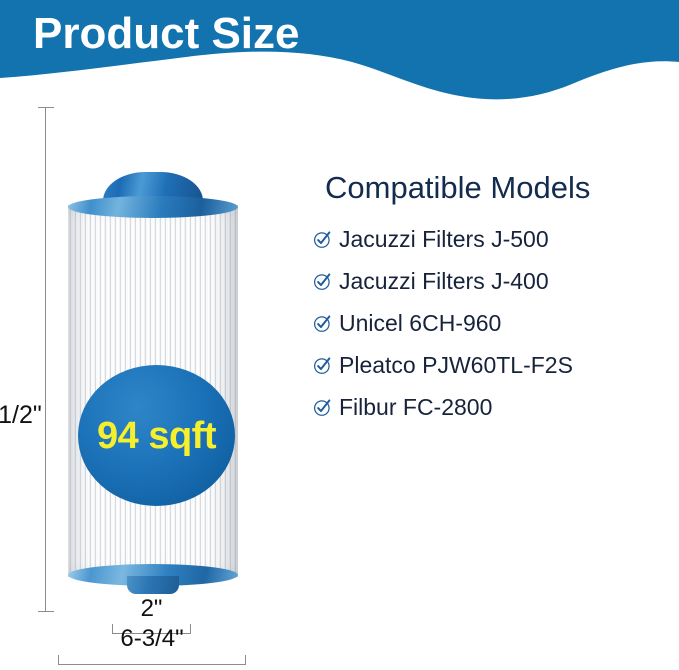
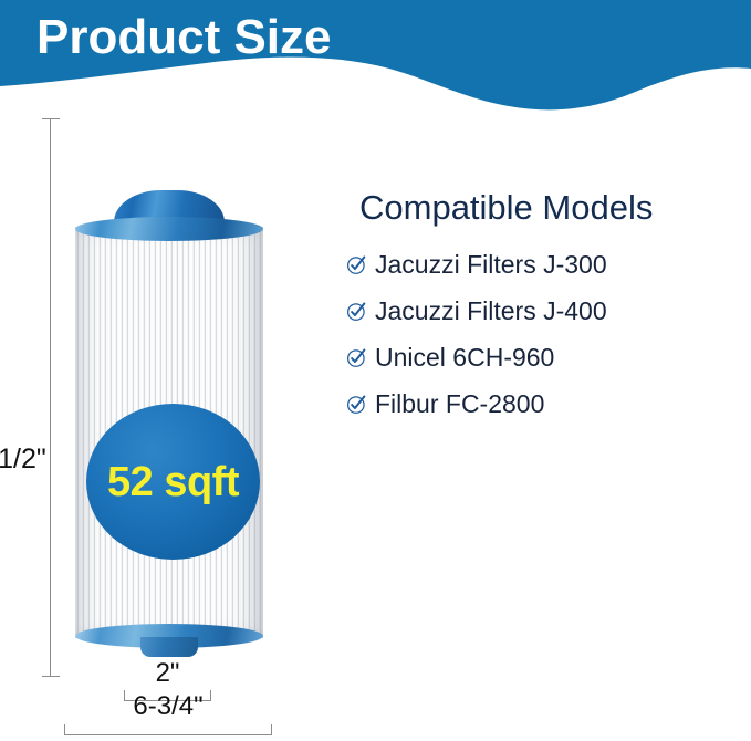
  Product Size
- 94 sqft
+ 52 sqft
  2"
  6-3/4"
  Compatible Models
- Jacuzzi Filters J-500
+ Jacuzzi Filters J-300
  Jacuzzi Filters J-400
  Unicel 6CH-960
- Pleatco PJW60TL-F2S
  Filbur FC-2800
